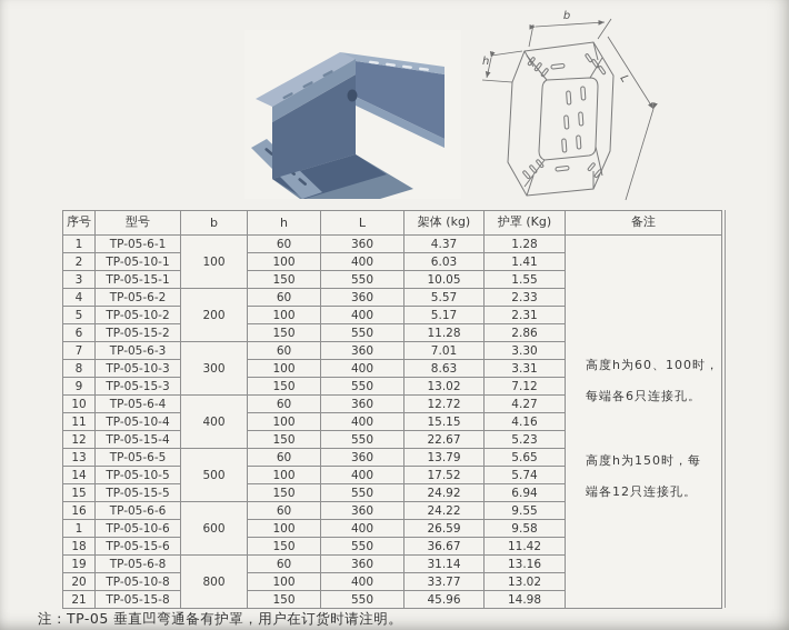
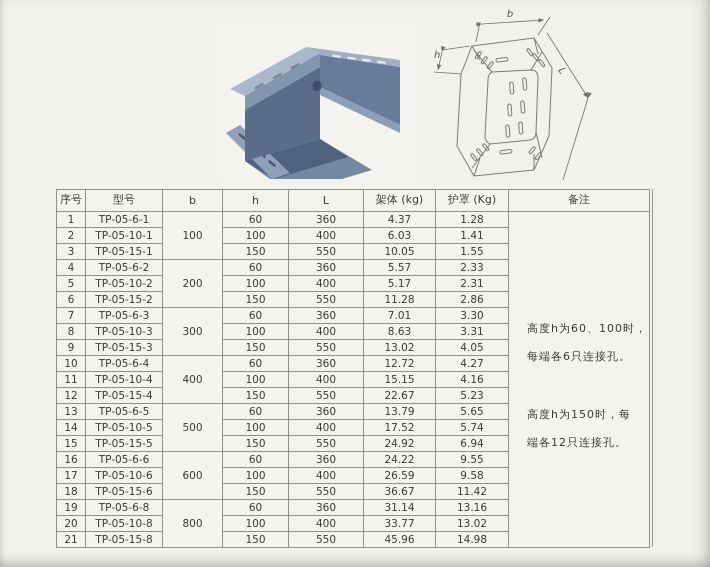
  b
  h
  序号	型号	b	h	L	架体 (kg)	护罩 (Kg)	备注
  1	TP-05-6-1	100	60	360	4.37	1.28	高度h为60、100时，每端各6只连接孔。高度h为150时，每端各12只连接孔。
  2	TP-05-10-1	100	400	6.03	1.41
  3	TP-05-15-1	150	550	10.05	1.55
  4	TP-05-6-2	200	60	360	5.57	2.33
  5	TP-05-10-2	100	400	5.17	2.31
  6	TP-05-15-2	150	550	11.28	2.86
  7	TP-05-6-3	300	60	360	7.01	3.30
  8	TP-05-10-3	100	400	8.63	3.31
- 9	TP-05-15-3	150	550	13.02	7.12
+ 9	TP-05-15-3	150	550	13.02	4.05
  10	TP-05-6-4	400	60	360	12.72	4.27
  11	TP-05-10-4	100	400	15.15	4.16
  12	TP-05-15-4	150	550	22.67	5.23
  13	TP-05-6-5	500	60	360	13.79	5.65
  14	TP-05-10-5	100	400	17.52	5.74
  15	TP-05-15-5	150	550	24.92	6.94
  16	TP-05-6-6	600	60	360	24.22	9.55
- 1	TP-05-10-6	100	400	26.59	9.58
+ 17	TP-05-10-6	100	400	26.59	9.58
  18	TP-05-15-6	150	550	36.67	11.42
  19	TP-05-6-8	800	60	360	31.14	13.16
  20	TP-05-10-8	100	400	33.77	13.02
  21	TP-05-15-8	150	550	45.96	14.98
- 注：TP-05 垂直凹弯通备有护罩，用户在订货时请注明。
